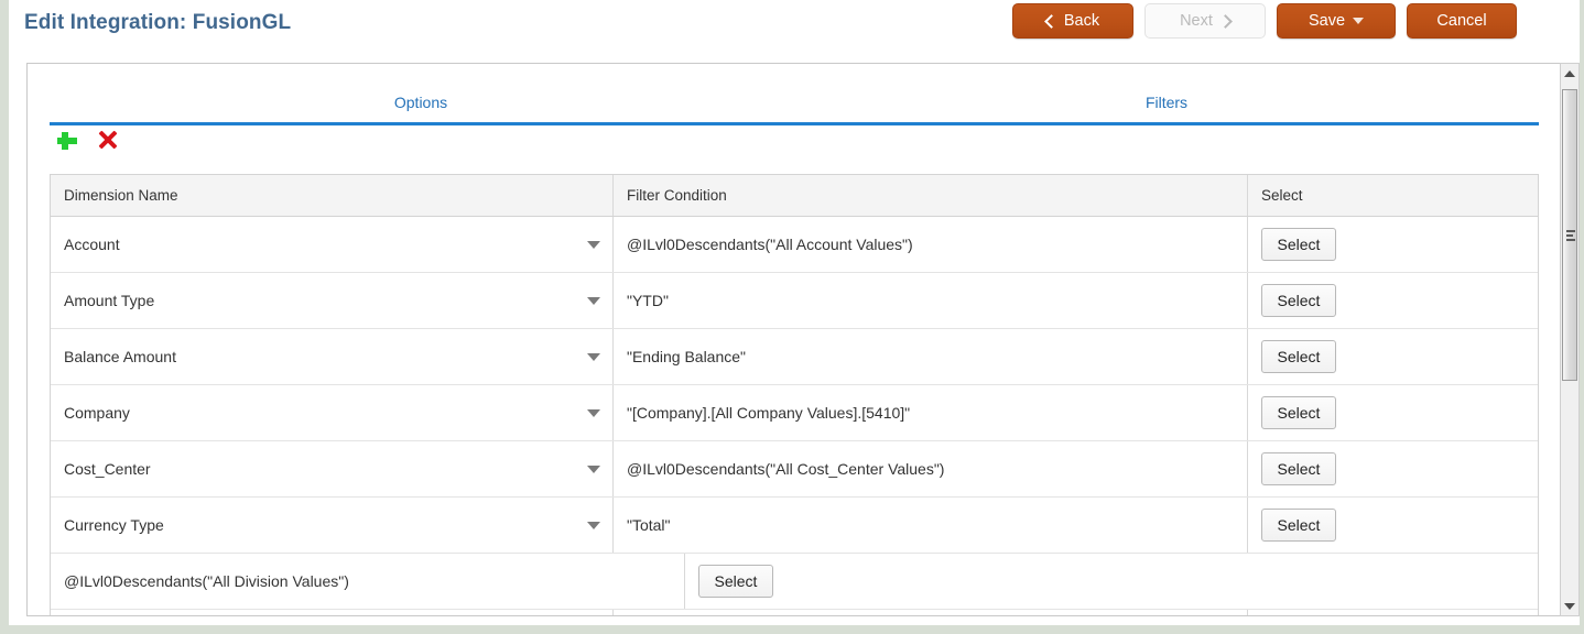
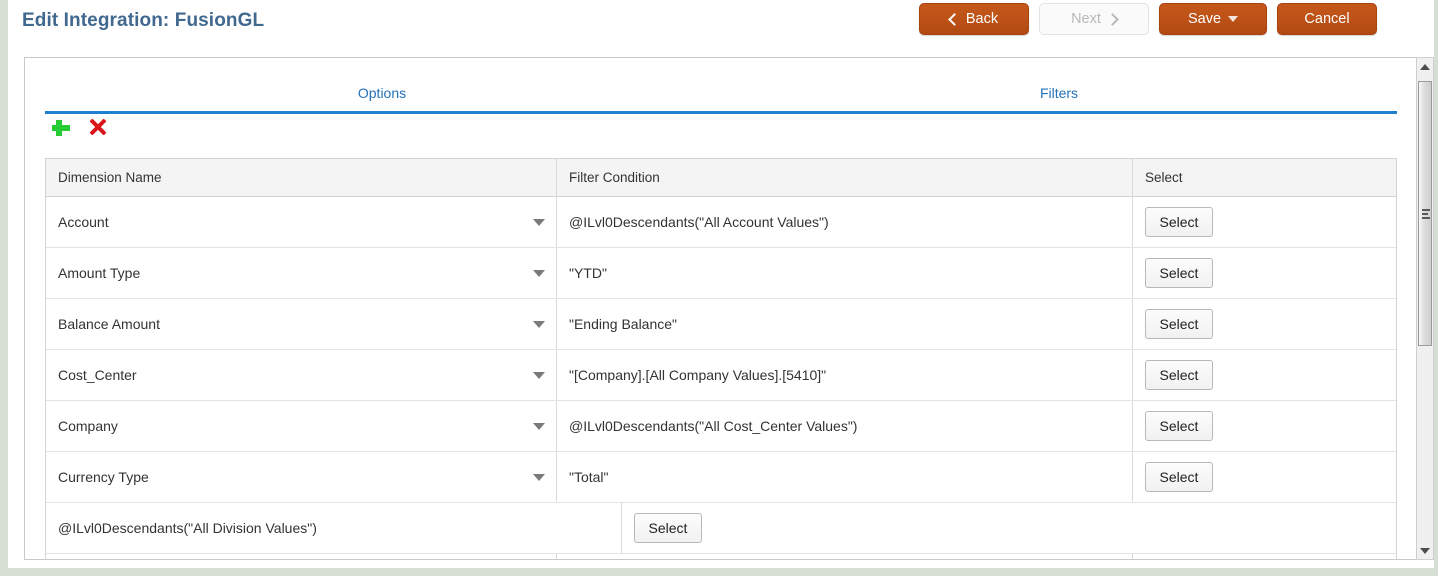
  Edit Integration: FusionGL
  Back
  Next
  Save
  Cancel
  Options
  Filters
  Dimension Name
  Filter Condition
  Select
  Account
  @ILvl0Descendants("All Account Values")
  Select
  Amount Type
  "YTD"
  Select
  Balance Amount
  "Ending Balance"
  Select
- Company
+ Cost_Center
  "[Company].[All Company Values].[5410]"
  Select
- Cost_Center
+ Company
  @ILvl0Descendants("All Cost_Center Values")
  Select
  Currency Type
  "Total"
  Select
  @ILvl0Descendants("All Division Values")
  Select
